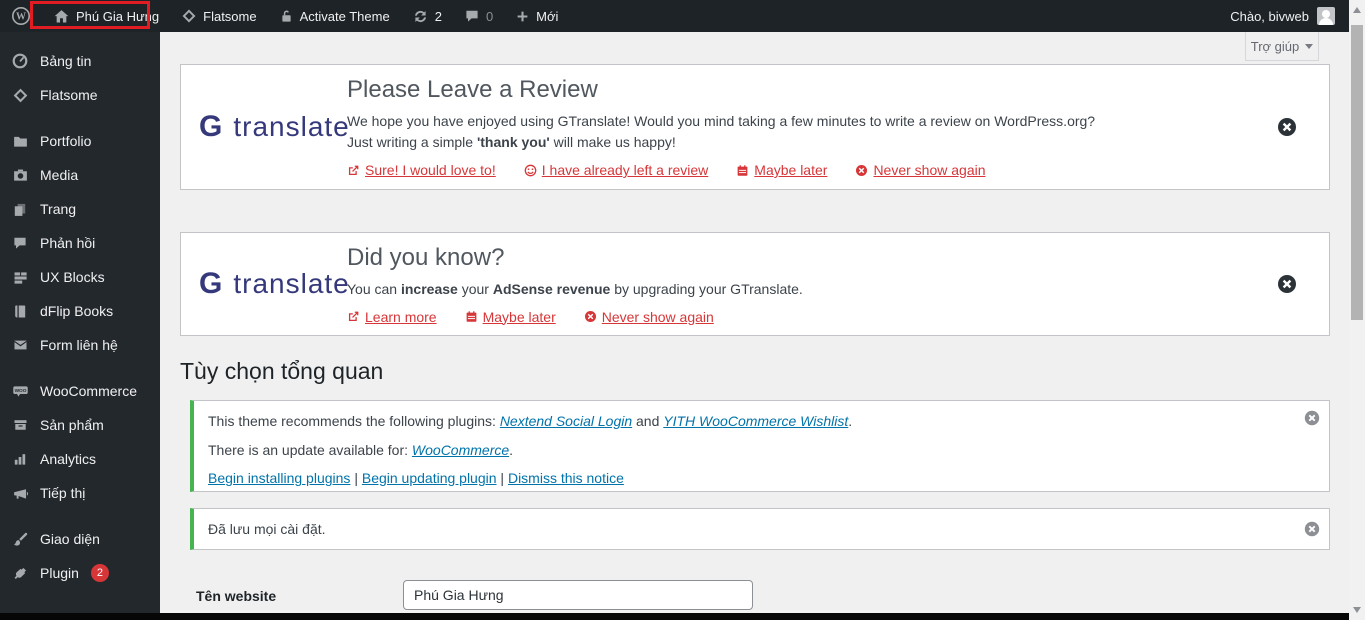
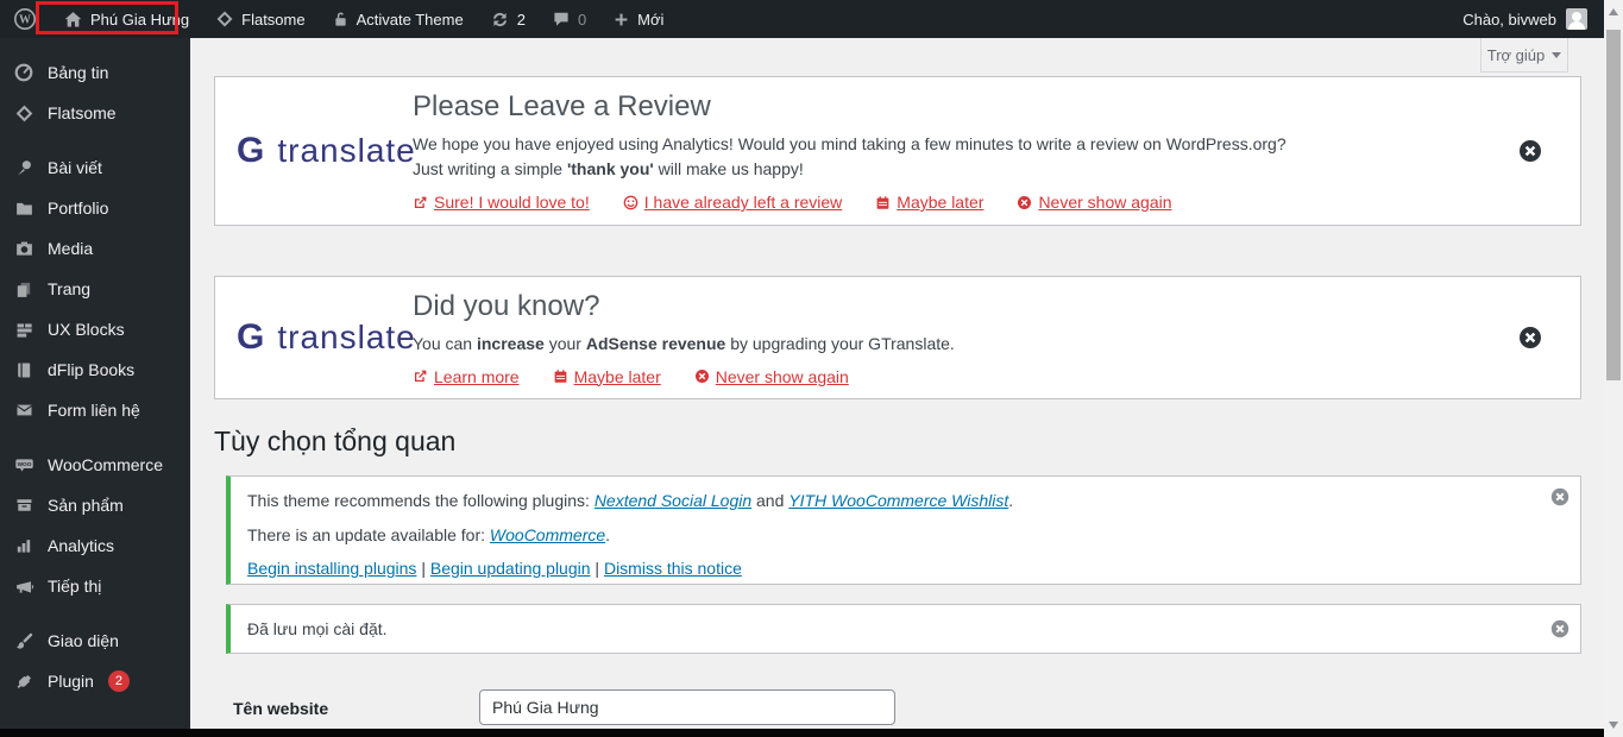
  W
  Phú Gia Hưng
  Flatsome
  Activate Theme
  2
  0
  Mới
  Chào, bivweb
  Bảng tin
  Flatsome
+ Bài viết
  Portfolio
  Media
  Trang
- Phản hồi
  UX Blocks
  dFlip Books
  Form liên hệ
  WooCommerce
  Sản phẩm
  Analytics
  Tiếp thị
  Giao diện
  Plugin
  2
  Trợ giúp
  G
  translate
  Please Leave a Review
- We hope you have enjoyed using GTranslate! Would you mind taking a few minutes to write a review on WordPress.org?
+ We hope you have enjoyed using Analytics! Would you mind taking a few minutes to write a review on WordPress.org?
  Just writing a simple 'thank you' will make us happy!
  Sure! I would love to!
  I have already left a review
  Maybe later
  Never show again
  G
  translate
  Did you know?
  You can increase your AdSense revenue by upgrading your GTranslate.
  Learn more
  Maybe later
  Never show again
  Tùy chọn tổng quan
  This theme recommends the following plugins: Nextend Social Login and YITH WooCommerce Wishlist.
  There is an update available for: WooCommerce.
  Begin installing plugins | Begin updating plugin | Dismiss this notice
  Đã lưu mọi cài đặt.
  Tên website
  Phú Gia Hưng
